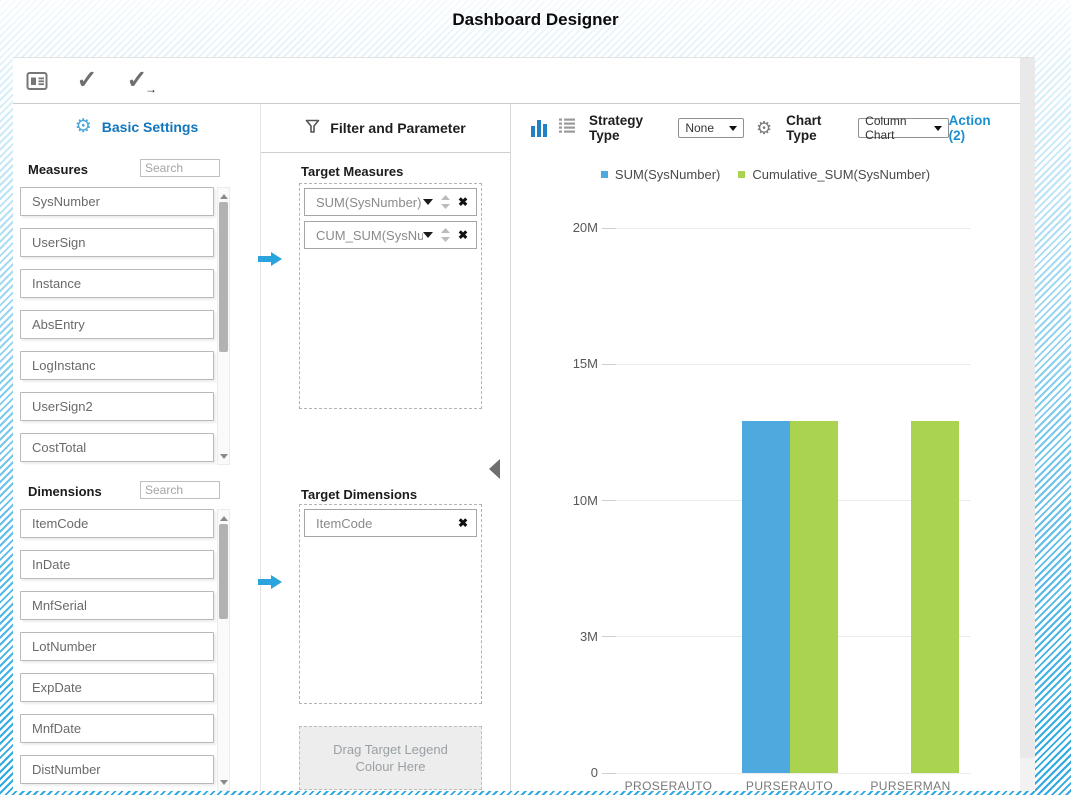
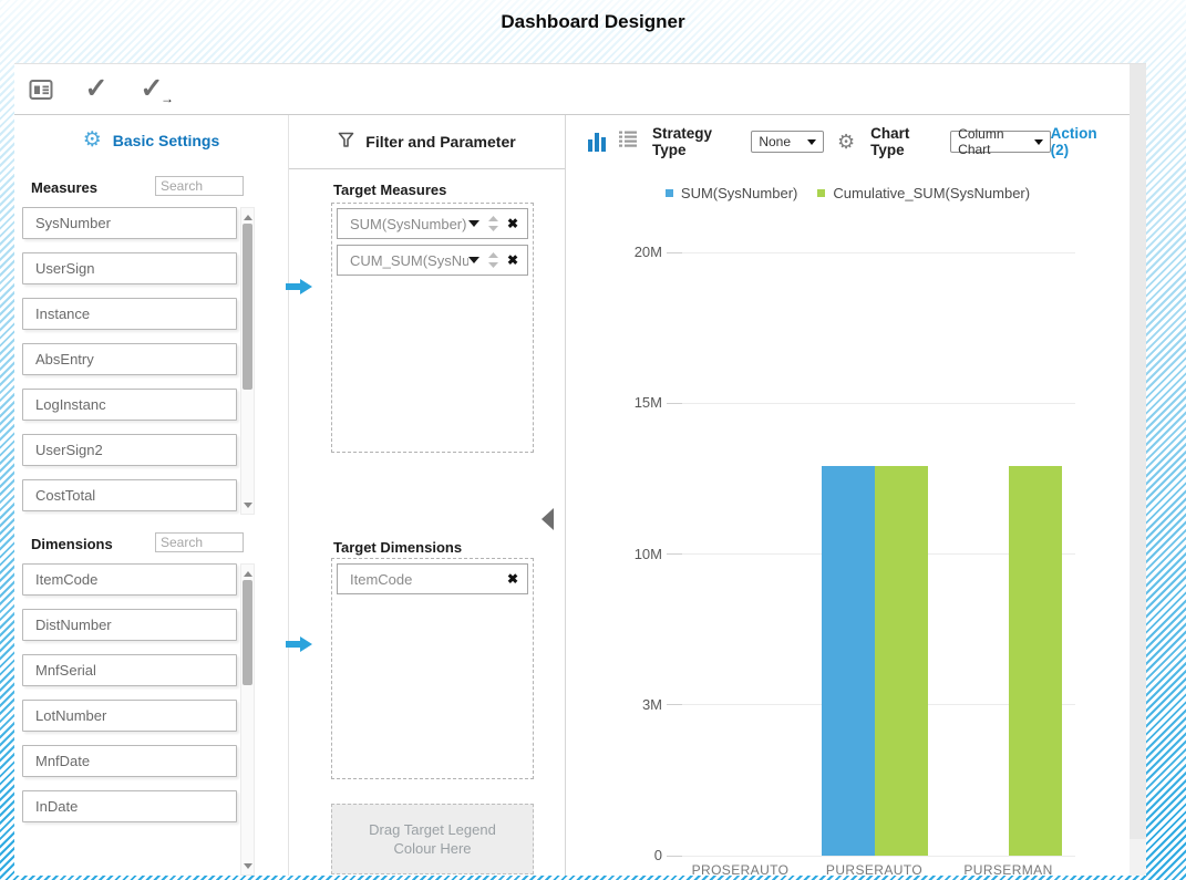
  Dashboard Designer
  ✓
  ✓
  →
  ⚙
  Basic Settings
  Measures
  Search
  SysNumber
  UserSign
  Instance
  AbsEntry
  LogInstanc
  UserSign2
  CostTotal
  Dimensions
  Search
  ItemCode
- InDate
+ DistNumber
  MnfSerial
  LotNumber
- ExpDate
  MnfDate
- DistNumber
+ InDate
  Filter and Parameter
  Target Measures
  SUM(SysNumber)
  ✖
  CUM_SUM(SysNu
  ✖
  Target Dimensions
  ItemCode
  ✖
  Drag Target Legend Colour Here
  Strategy Type
  None
  ⚙
  Chart Type
  Column Chart
  Action (2)
  SUM(SysNumber)
  Cumulative_SUM(SysNumber)
  0
  3M
  10M
  15M
  20M
  PROSERAUTO
  PURSERAUTO
  PURSERMAN
